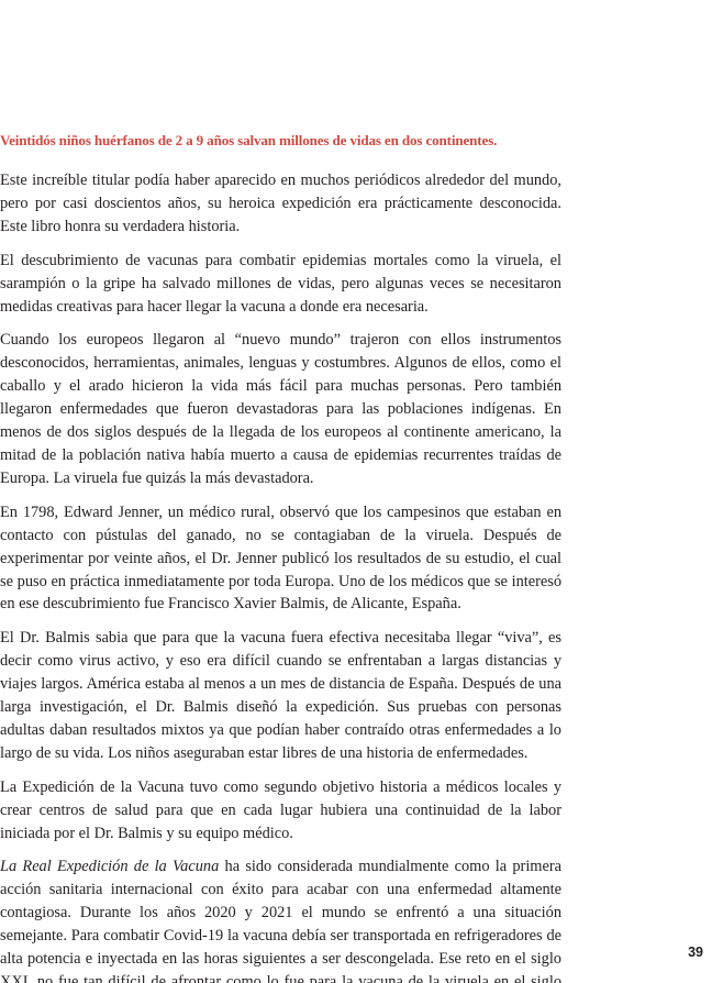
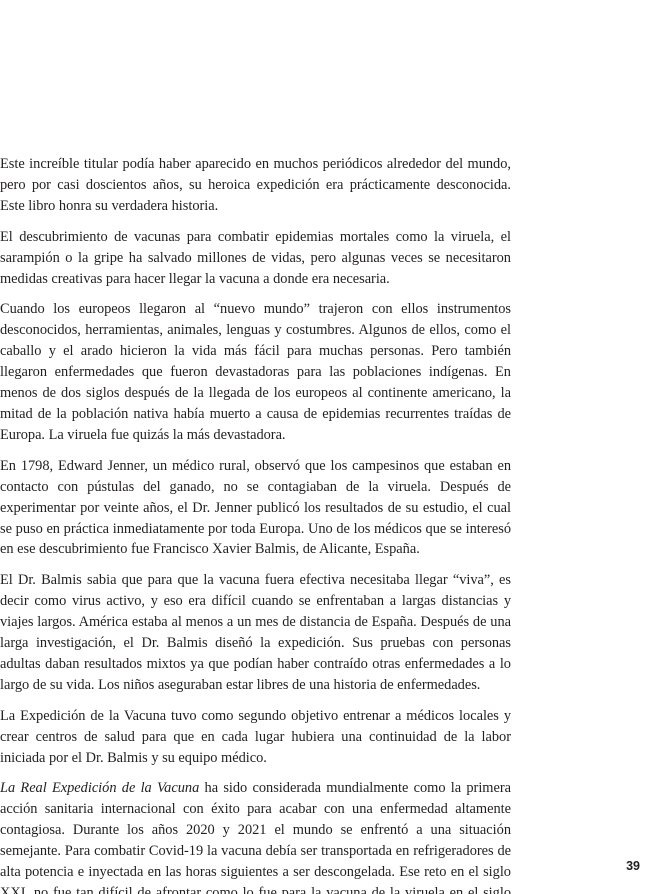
- Veintidós niños huérfanos de 2 a 9 años salvan millones de vidas en dos continentes.
  Este increíble titular podía haber aparecido en muchos periódicos alrededor del mundo, pero por casi doscientos años, su heroica expedición era prácticamente desconocida. Este libro honra su verdadera historia.
  El descubrimiento de vacunas para combatir epidemias mortales como la viruela, el sarampión o la gripe ha salvado millones de vidas, pero algunas veces se necesitaron medidas creativas para hacer llegar la vacuna a donde era necesaria.
  Cuando los europeos llegaron al “nuevo mundo” trajeron con ellos instrumentos desconocidos, herramientas, animales, lenguas y costumbres. Algunos de ellos, como el caballo y el arado hicieron la vida más fácil para muchas personas. Pero también llegaron enfermedades que fueron devastadoras para las poblaciones indígenas. En menos de dos siglos después de la llegada de los europeos al continente americano, la mitad de la población nativa había muerto a causa de epidemias recurrentes traídas de Europa. La viruela fue quizás la más devastadora.
  En 1798, Edward Jenner, un médico rural, observó que los campesinos que estaban en contacto con pústulas del ganado, no se contagiaban de la viruela. Después de experimentar por veinte años, el Dr. Jenner publicó los resultados de su estudio, el cual se puso en práctica inmediatamente por toda Europa. Uno de los médicos que se interesó en ese descubrimiento fue Francisco Xavier Balmis, de Alicante, España.
  El Dr. Balmis sabia que para que la vacuna fuera efectiva necesitaba llegar “viva”, es decir como virus activo, y eso era difícil cuando se enfrentaban a largas distancias y viajes largos. América estaba al menos a un mes de distancia de España. Después de una larga investigación, el Dr. Balmis diseñó la expedición. Sus pruebas con personas adultas daban resultados mixtos ya que podían haber contraído otras enfermedades a lo largo de su vida. Los niños aseguraban estar libres de una historia de enfermedades.
- La Expedición de la Vacuna tuvo como segundo objetivo historia a médicos locales y crear centros de salud para que en cada lugar hubiera una continuidad de la labor iniciada por el Dr. Balmis y su equipo médico.
+ La Expedición de la Vacuna tuvo como segundo objetivo entrenar a médicos locales y crear centros de salud para que en cada lugar hubiera una continuidad de la labor iniciada por el Dr. Balmis y su equipo médico.
  La Real Expedición de la Vacuna ha sido considerada mundialmente como la primera acción sanitaria internacional con éxito para acabar con una enfermedad altamente contagiosa. Durante los años 2020 y 2021 el mundo se enfrentó a una situación semejante. Para combatir Covid-19 la vacuna debía ser transportada en refrigeradores de alta potencia e inyectada en las horas siguientes a ser descongelada. Ese reto en el siglo XXI, no fue tan difícil de afrontar como lo fue para la vacuna de la viruela en el siglo
  39
